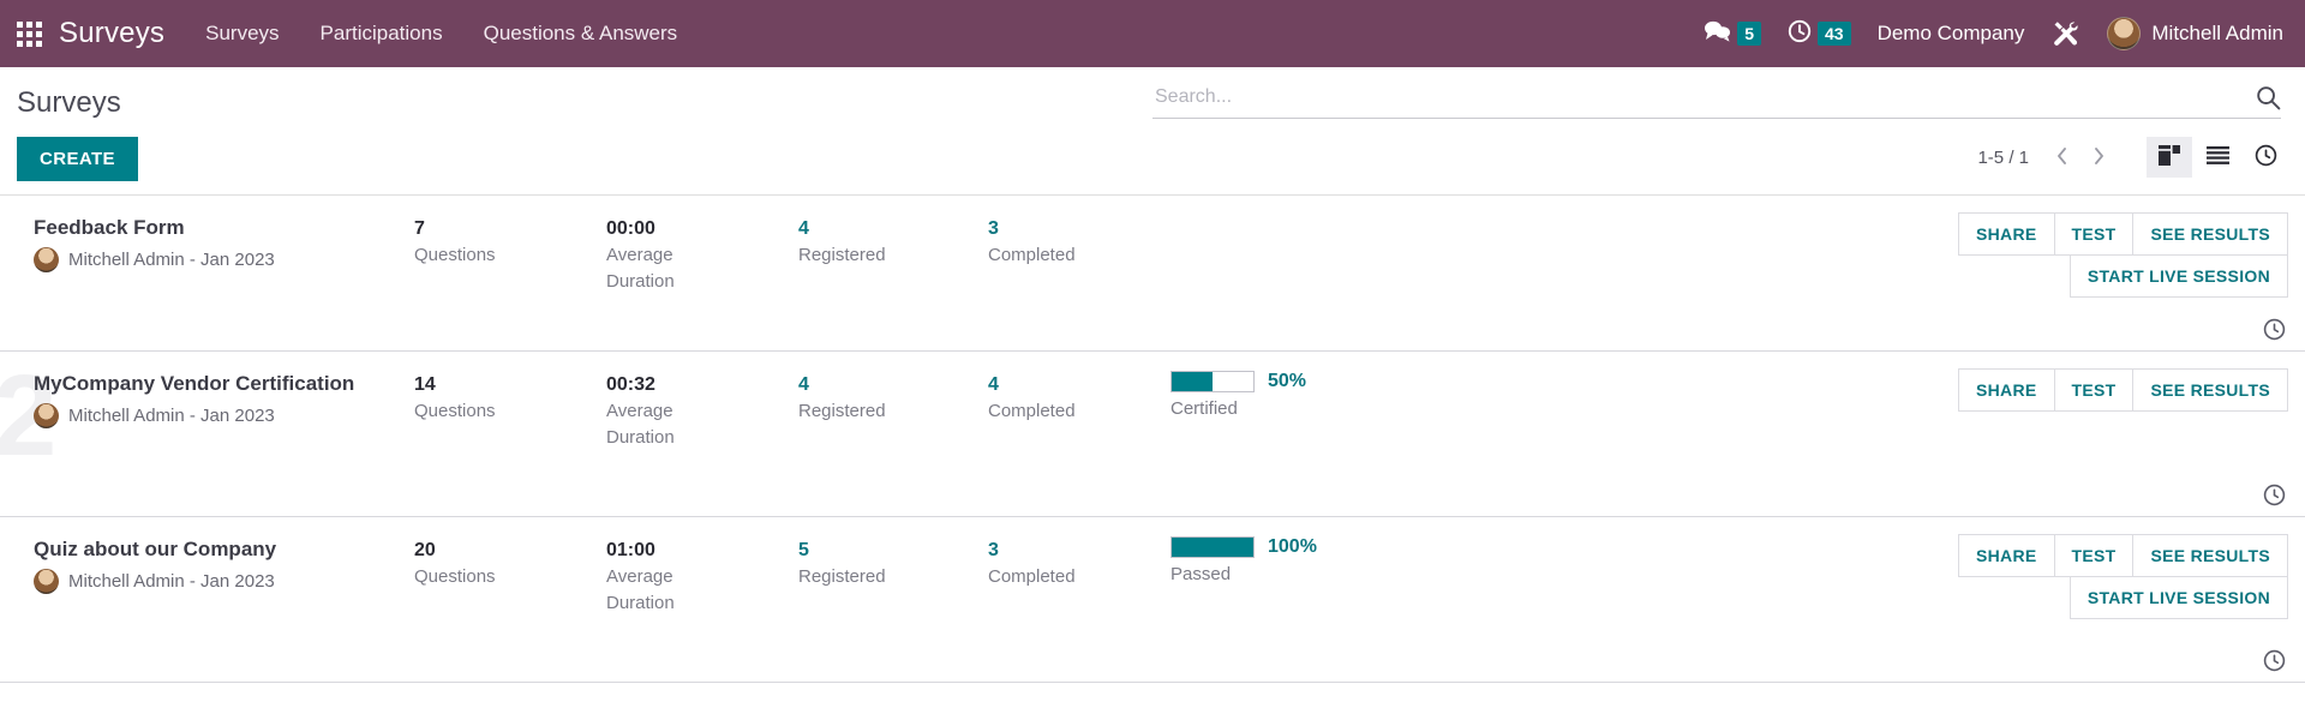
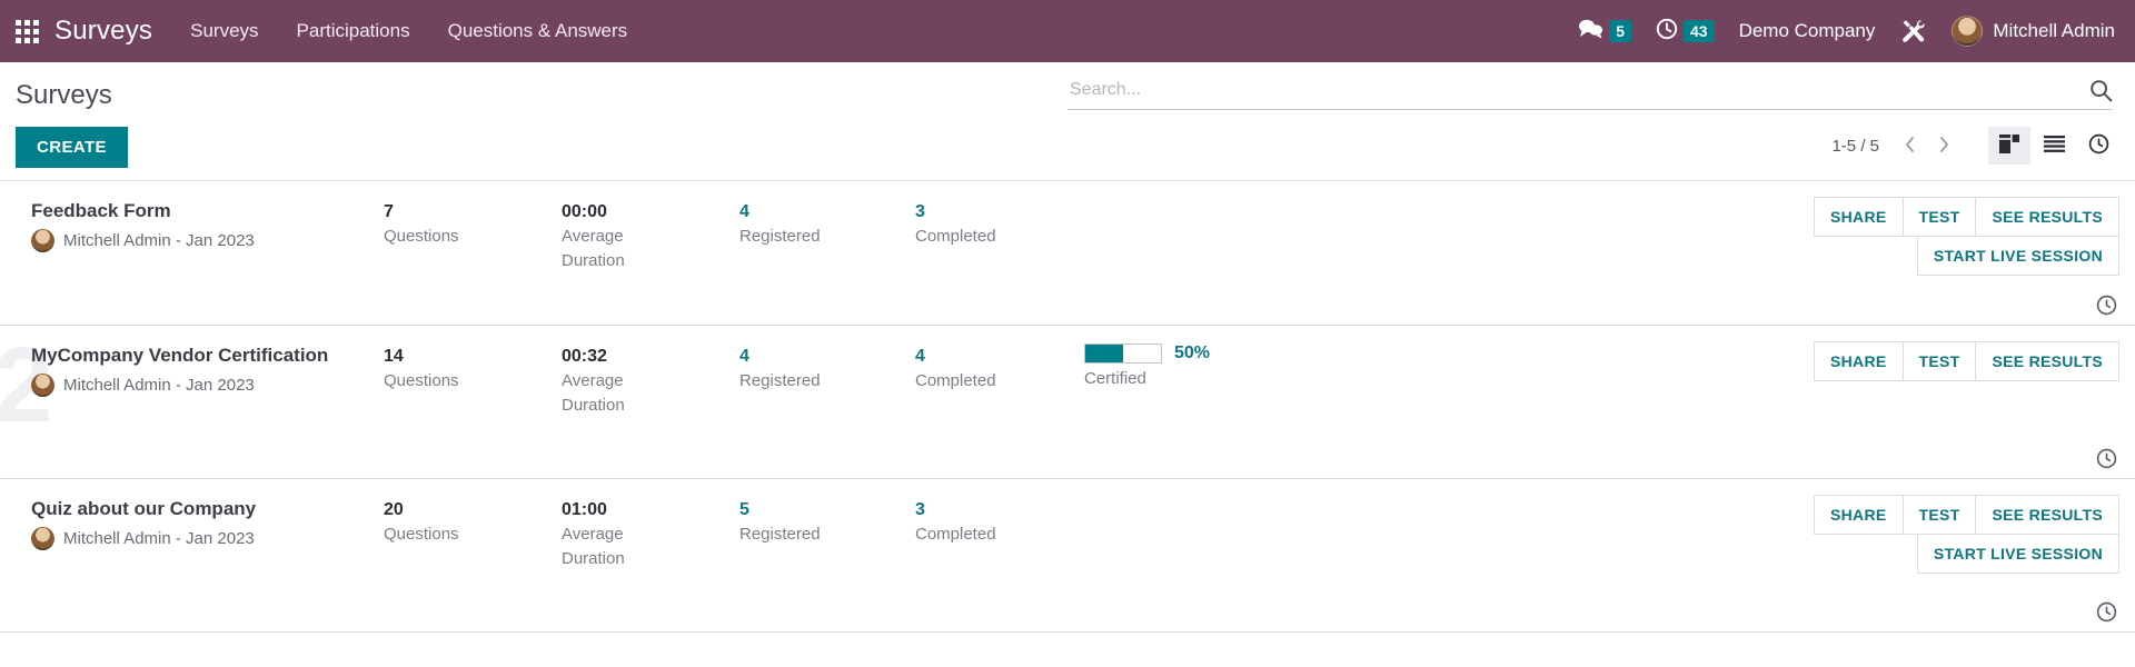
  Surveys
  Surveys
  Participations
  Questions & Answers
  5
  43
  Demo Company
  Mitchell Admin
  Surveys
  CREATE
  Search...
- 1-5 / 1
+ 1-5 / 5
  Feedback Form
  Mitchell Admin - Jan 2023
  7
  Questions
  00:00
  Average Duration
  4
  Registered
  3
  Completed
  SHARE
  TEST
  SEE RESULTS
  START LIVE SESSION
  2
  MyCompany Vendor Certification
  Mitchell Admin - Jan 2023
  14
  Questions
  00:32
  Average Duration
  4
  Registered
  4
  Completed
  50%
  Certified
  SHARE
  TEST
  SEE RESULTS
  Quiz about our Company
  Mitchell Admin - Jan 2023
  20
  Questions
  01:00
  Average Duration
  5
  Registered
  3
  Completed
- 100%
- Passed
  SHARE
  TEST
  SEE RESULTS
  START LIVE SESSION
